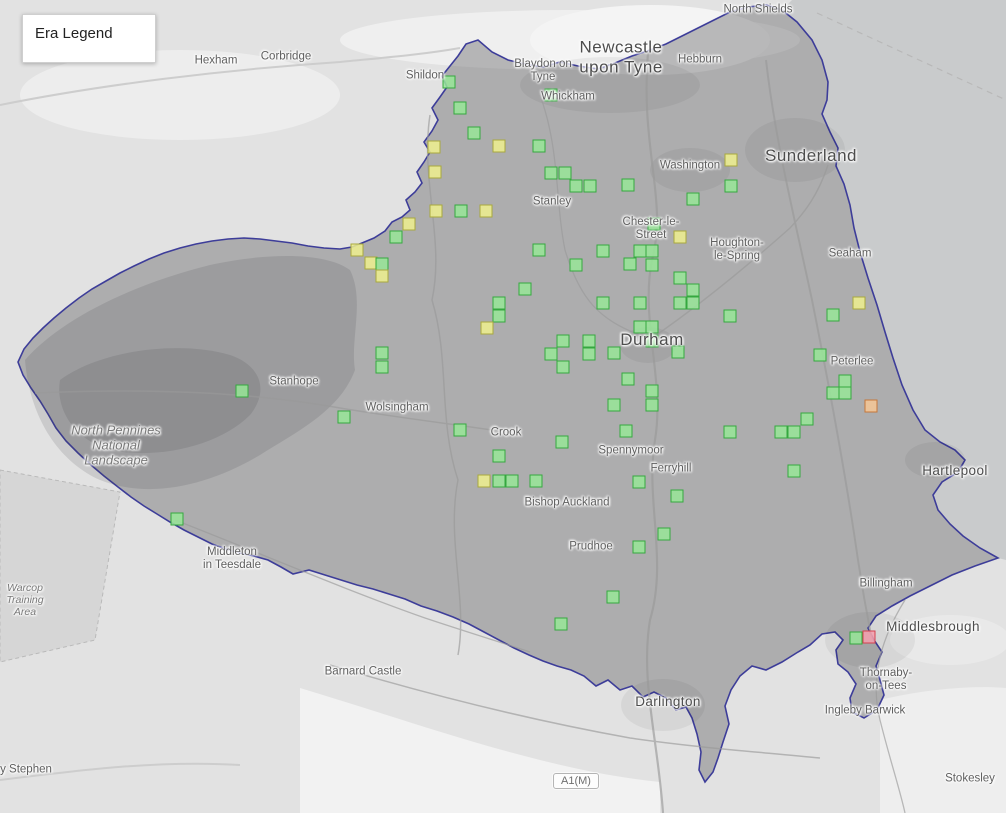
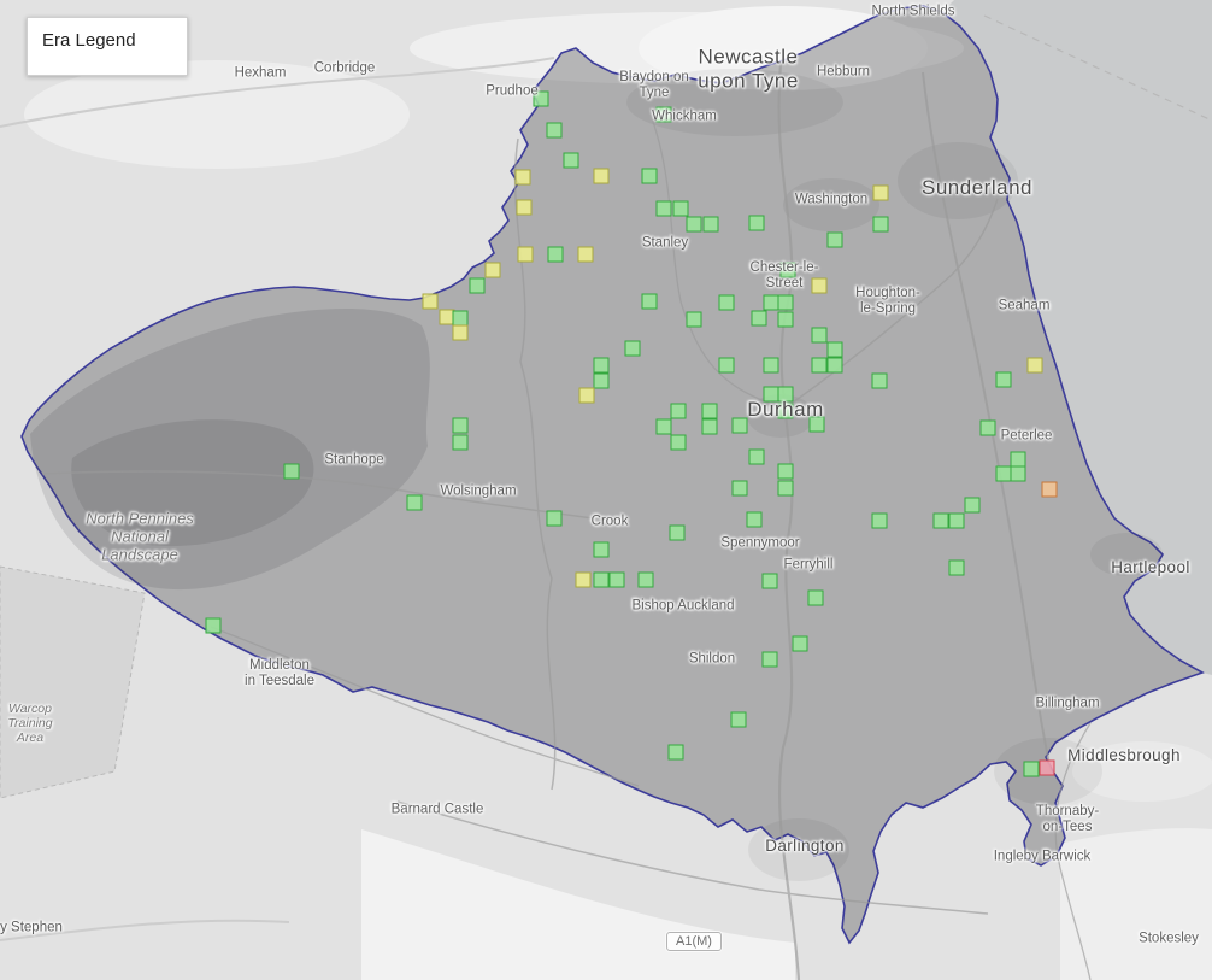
  North Shields
  Newcastle
  upon Tyne
  Hebburn
  Hexham
  Corbridge
- Shildon
+ Prudhoe
  Blaydon on
  Tyne
  Whickham
  Sunderland
  Washington
  Stanley
  Chester-le-
  Street
  Houghton-
  le-Spring
  Seaham
  Durham
  Peterlee
  Hartlepool
  Stanhope
  Wolsingham
  North Pennines
  National
  Landscape
  Crook
  Spennymoor
  Ferryhill
  Bishop Auckland
- Prudhoe
+ Shildon
  Middleton
  in Teesdale
  Warcop
  Training
  Area
  Billingham
  Middlesbrough
  Thornaby-
  on-Tees
  Ingleby Barwick
  Barnard Castle
  Darlington
  Stokesley
  y Stephen
  A1(M)
  Era Legend
